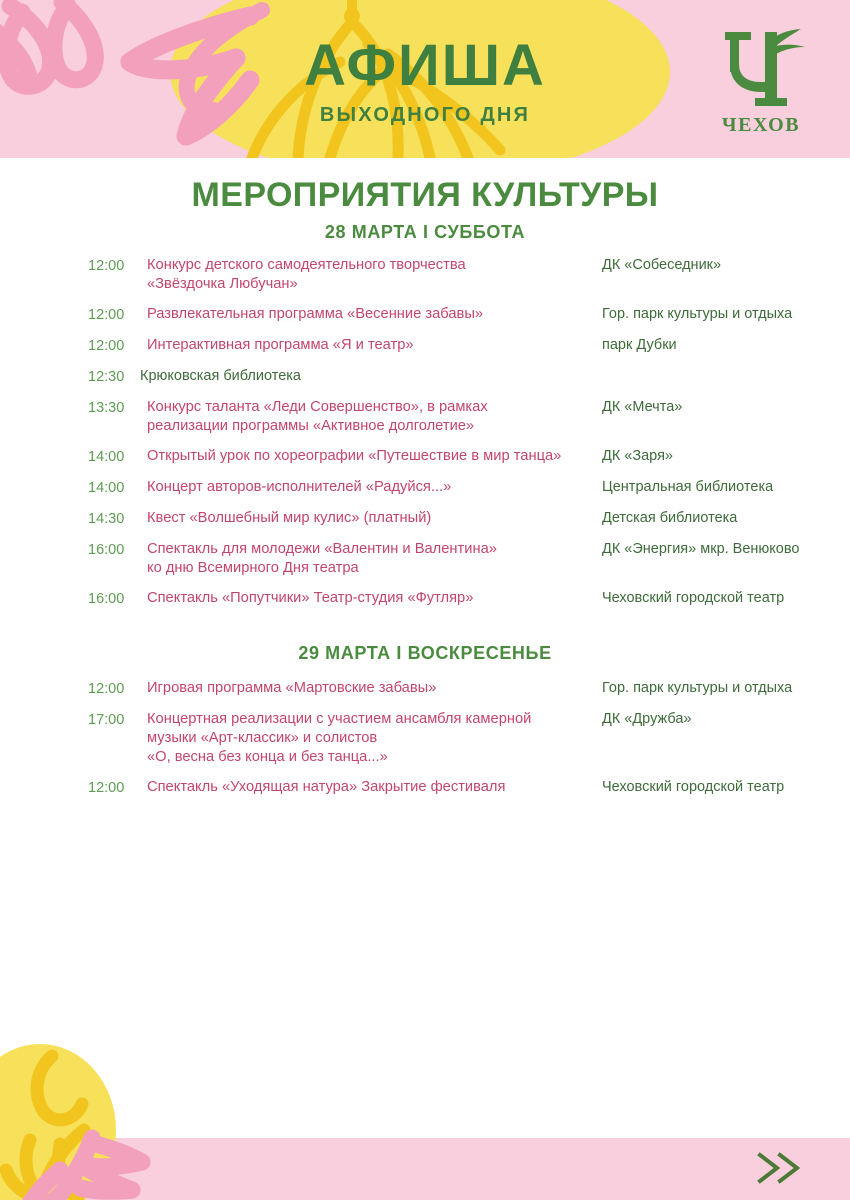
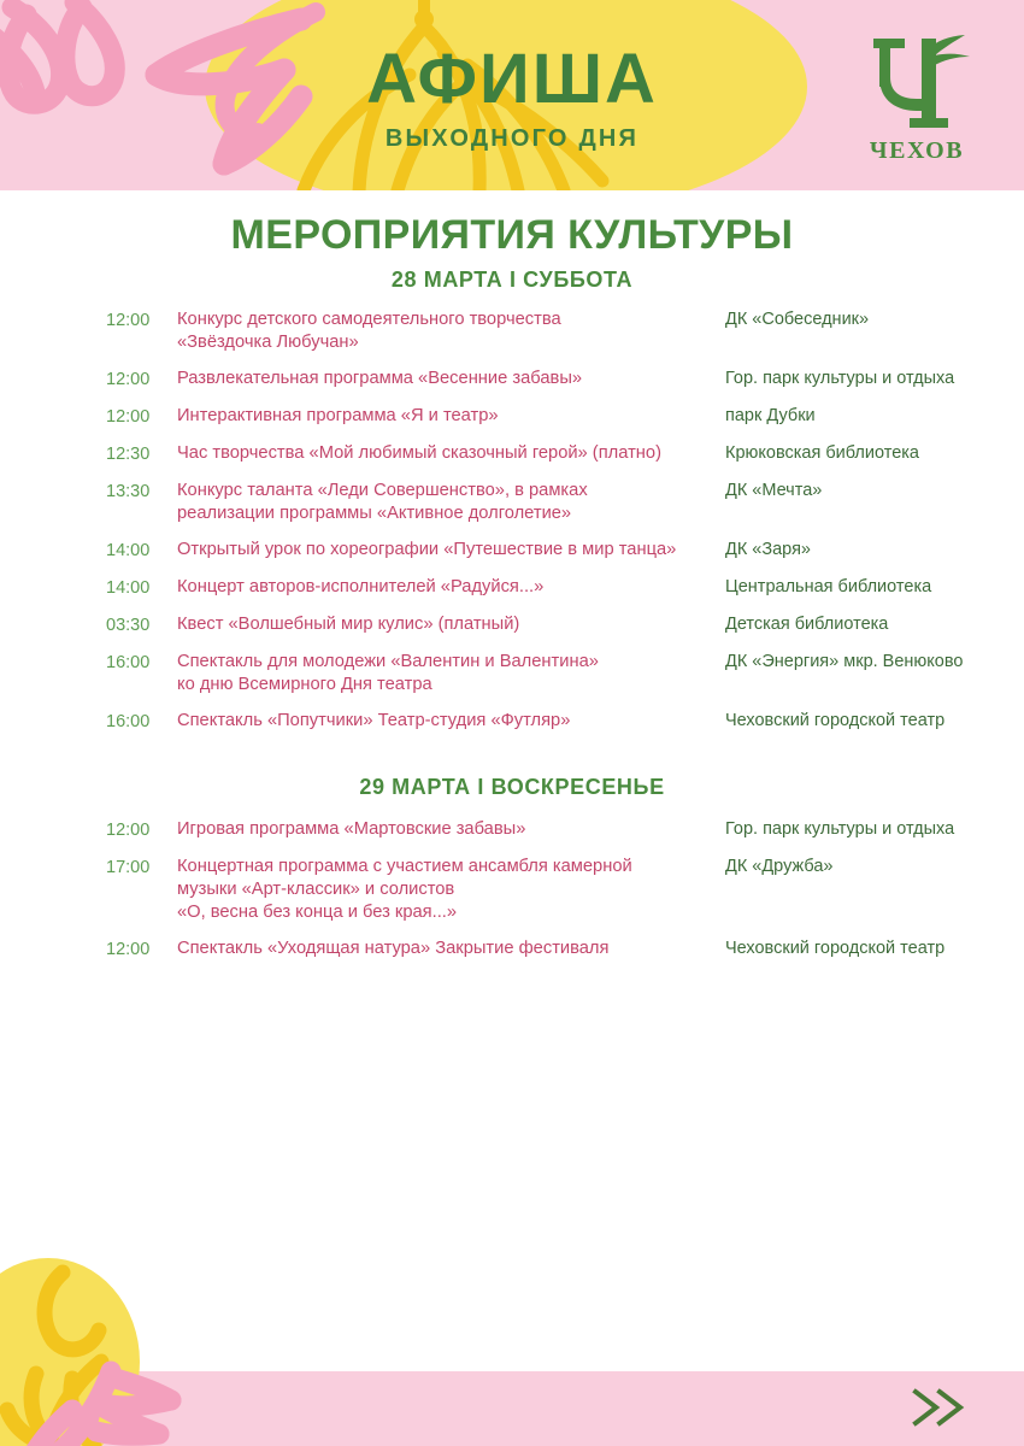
  АФИША
  ВЫХОДНОГО ДНЯ
  ЧЕХОВ
  МЕРОПРИЯТИЯ КУЛЬТУРЫ
  28 МАРТА I СУББОТА
  12:00
  Конкурс детского самодеятельного творчества
  «Звёздочка Любучан»
  ДК «Собеседник»
  12:00
  Развлекательная программа «Весенние забавы»
  Гор. парк культуры и отдыха
  12:00
  Интерактивная программа «Я и театр»
  парк Дубки
  12:30
+ Час творчества «Мой любимый сказочный герой» (платно)
  Крюковская библиотека
  13:30
  Конкурс таланта «Леди Совершенство», в рамках
  реализации программы «Активное долголетие»
  ДК «Мечта»
  14:00
  Открытый урок по хореографии «Путешествие в мир танца»
  ДК «Заря»
  14:00
  Концерт авторов-исполнителей «Радуйся...»
  Центральная библиотека
- 14:30
+ 03:30
  Квест «Волшебный мир кулис» (платный)
  Детская библиотека
  16:00
  Спектакль для молодежи «Валентин и Валентина»
  ко дню Всемирного Дня театра
  ДК «Энергия» мкр. Венюково
  16:00
  Спектакль «Попутчики» Театр-студия «Футляр»
  Чеховский городской театр
  29 МАРТА I ВОСКРЕСЕНЬЕ
  12:00
  Игровая программа «Мартовские забавы»
  Гор. парк культуры и отдыха
  17:00
- Концертная реализации с участием ансамбля камерной
+ Концертная программа с участием ансамбля камерной
  музыки «Арт-классик» и солистов
- «О, весна без конца и без танца...»
+ «О, весна без конца и без края...»
  ДК «Дружба»
  12:00
  Спектакль «Уходящая натура» Закрытие фестиваля
  Чеховский городской театр
